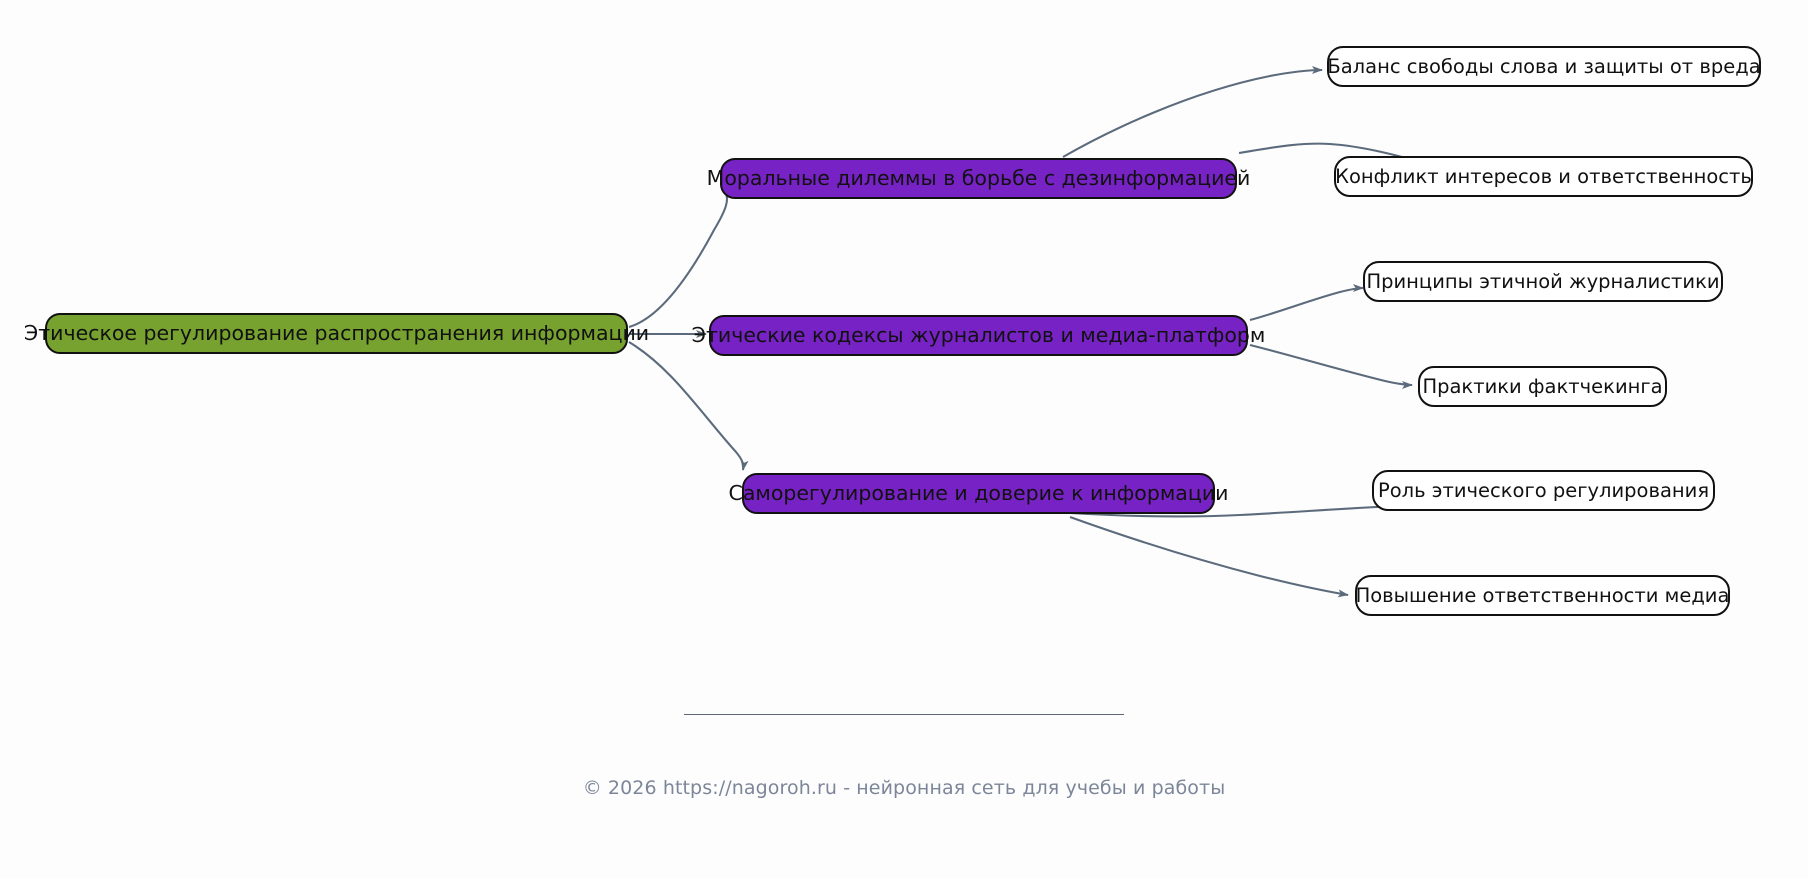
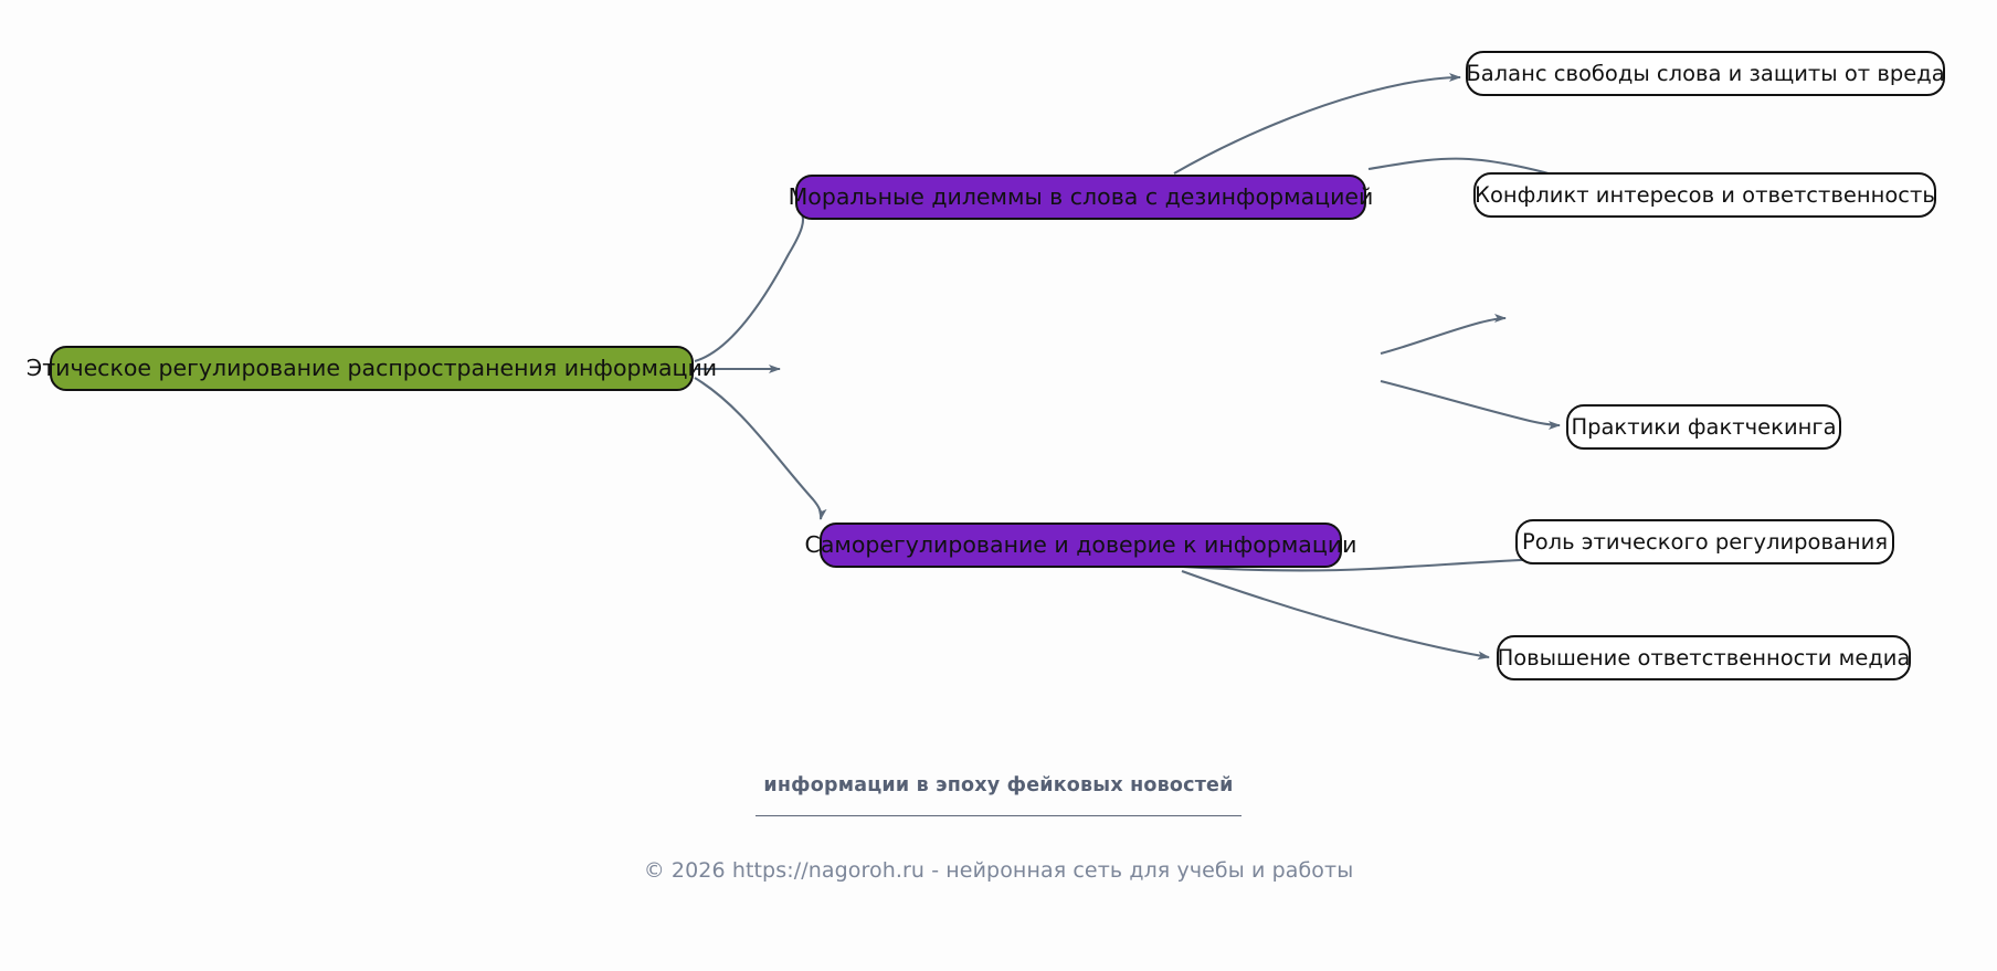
  Этическое регулирование распространения информации
- Моральные дилеммы в борьбе с дезинформацией
+ Моральные дилеммы в слова с дезинформацией
- Этические кодексы журналистов и медиа-платформ
  Саморегулирование и доверие к информации
  Баланс свободы слова и защиты от вреда
  Конфликт интересов и ответственность
- Принципы этичной журналистики
  Практики фактчекинга
  Роль этического регулирования
  Повышение ответственности медиа
+ информации в эпоху фейковых новостей
  © 2026 https://nagoroh.ru - нейронная сеть для учебы и работы
